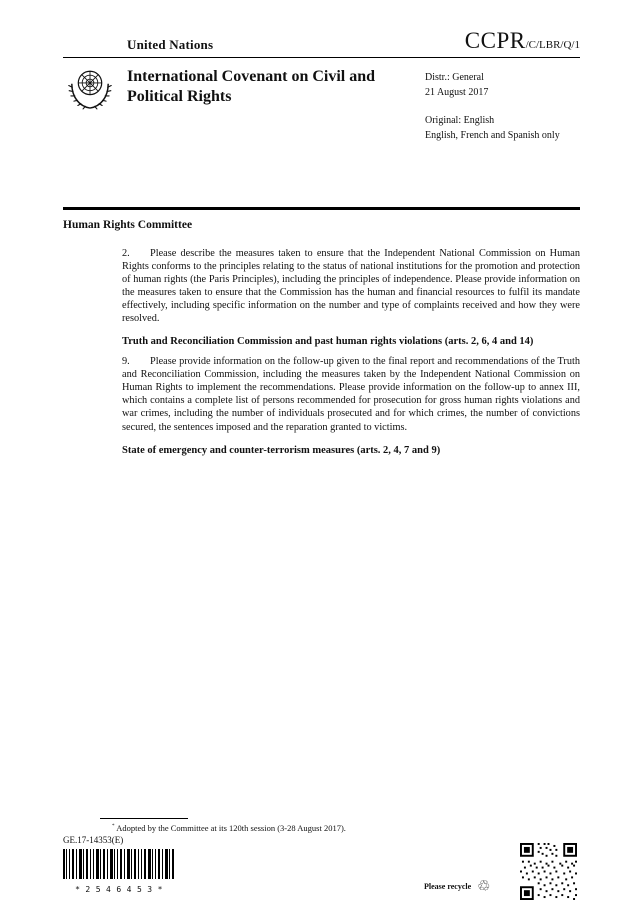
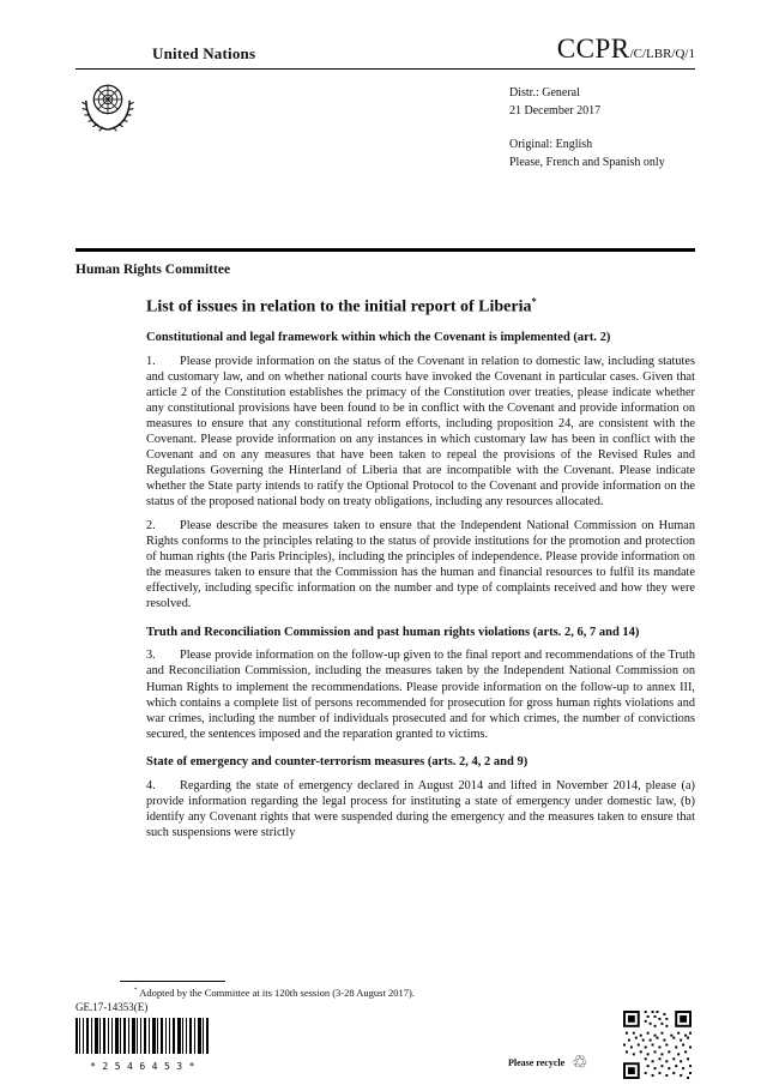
  United Nations
  CCPR
  /C/LBR/Q/1
- International Covenant on Civil and Political Rights
  Distr.: General
- 21 August 2017
+ 21 December 2017
  Original: English
- English, French and Spanish only
+ Please, French and Spanish only
  Human Rights Committee
+ List of issues in relation to the initial report of Liberia*
+ Constitutional and legal framework within which the Covenant is implemented (art. 2)
+ 1. Please provide information on the status of the Covenant in relation to domestic law, including statutes and customary law, and on whether national courts have invoked the Covenant in particular cases. Given that article 2 of the Constitution establishes the primacy of the Constitution over treaties, please indicate whether any constitutional provisions have been found to be in conflict with the Covenant and provide information on measures to ensure that any constitutional reform efforts, including proposition 24, are consistent with the Covenant. Please provide information on any instances in which customary law has been in conflict with the Covenant and on any measures that have been taken to repeal the provisions of the Revised Rules and Regulations Governing the Hinterland of Liberia that are incompatible with the Covenant. Please indicate whether the State party intends to ratify the Optional Protocol to the Covenant and provide information on the status of the proposed national body on treaty obligations, including any resources allocated.
- 2. Please describe the measures taken to ensure that the Independent National Commission on Human Rights conforms to the principles relating to the status of national institutions for the promotion and protection of human rights (the Paris Principles), including the principles of independence. Please provide information on the measures taken to ensure that the Commission has the human and financial resources to fulfil its mandate effectively, including specific information on the number and type of complaints received and how they were resolved.
+ 2. Please describe the measures taken to ensure that the Independent National Commission on Human Rights conforms to the principles relating to the status of provide institutions for the promotion and protection of human rights (the Paris Principles), including the principles of independence. Please provide information on the measures taken to ensure that the Commission has the human and financial resources to fulfil its mandate effectively, including specific information on the number and type of complaints received and how they were resolved.
- Truth and Reconciliation Commission and past human rights violations (arts. 2, 6, 4 and 14)
+ Truth and Reconciliation Commission and past human rights violations (arts. 2, 6, 7 and 14)
- 9. Please provide information on the follow-up given to the final report and recommendations of the Truth and Reconciliation Commission, including the measures taken by the Independent National Commission on Human Rights to implement the recommendations. Please provide information on the follow-up to annex III, which contains a complete list of persons recommended for prosecution for gross human rights violations and war crimes, including the number of individuals prosecuted and for which crimes, the number of convictions secured, the sentences imposed and the reparation granted to victims.
+ 3. Please provide information on the follow-up given to the final report and recommendations of the Truth and Reconciliation Commission, including the measures taken by the Independent National Commission on Human Rights to implement the recommendations. Please provide information on the follow-up to annex III, which contains a complete list of persons recommended for prosecution for gross human rights violations and war crimes, including the number of individuals prosecuted and for which crimes, the number of convictions secured, the sentences imposed and the reparation granted to victims.
- State of emergency and counter-terrorism measures (arts. 2, 4, 7 and 9)
+ State of emergency and counter-terrorism measures (arts. 2, 4, 2 and 9)
+ 4. Regarding the state of emergency declared in August 2014 and lifted in November 2014, please (a) provide information regarding the legal process for instituting a state of emergency under domestic law, (b) identify any Covenant rights that were suspended during the emergency and the measures taken to ensure that such suspensions were strictly
  Adopted by the Committee at its 120th session (3-28 August 2017).
  GE.17-14353(E)
  *2546453*
  Please recycle
  ♲
